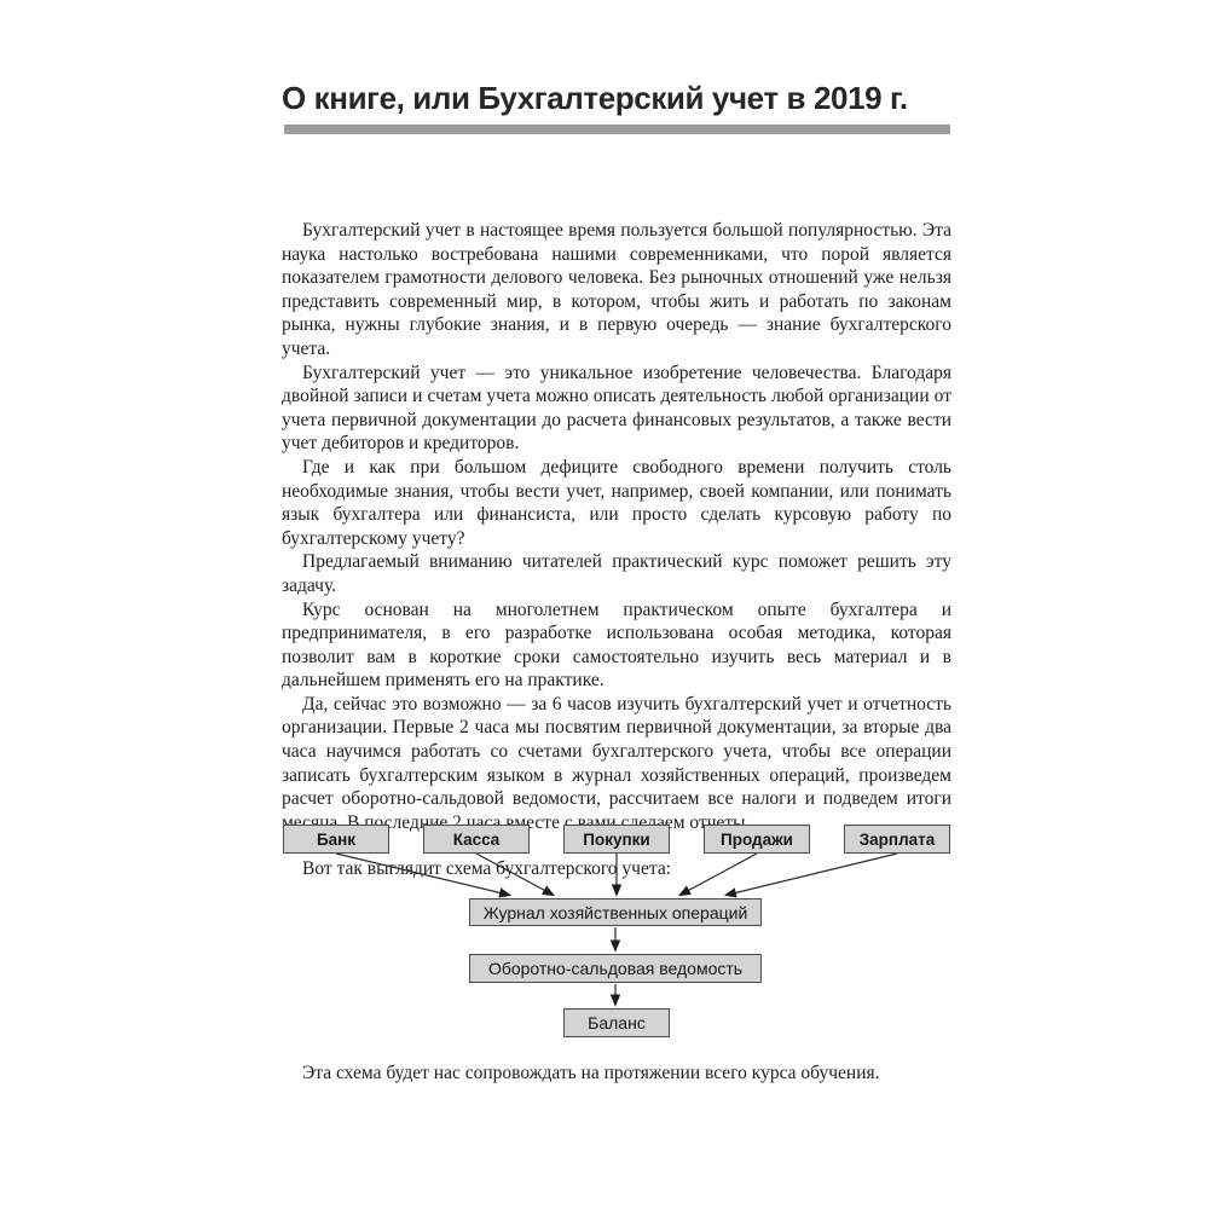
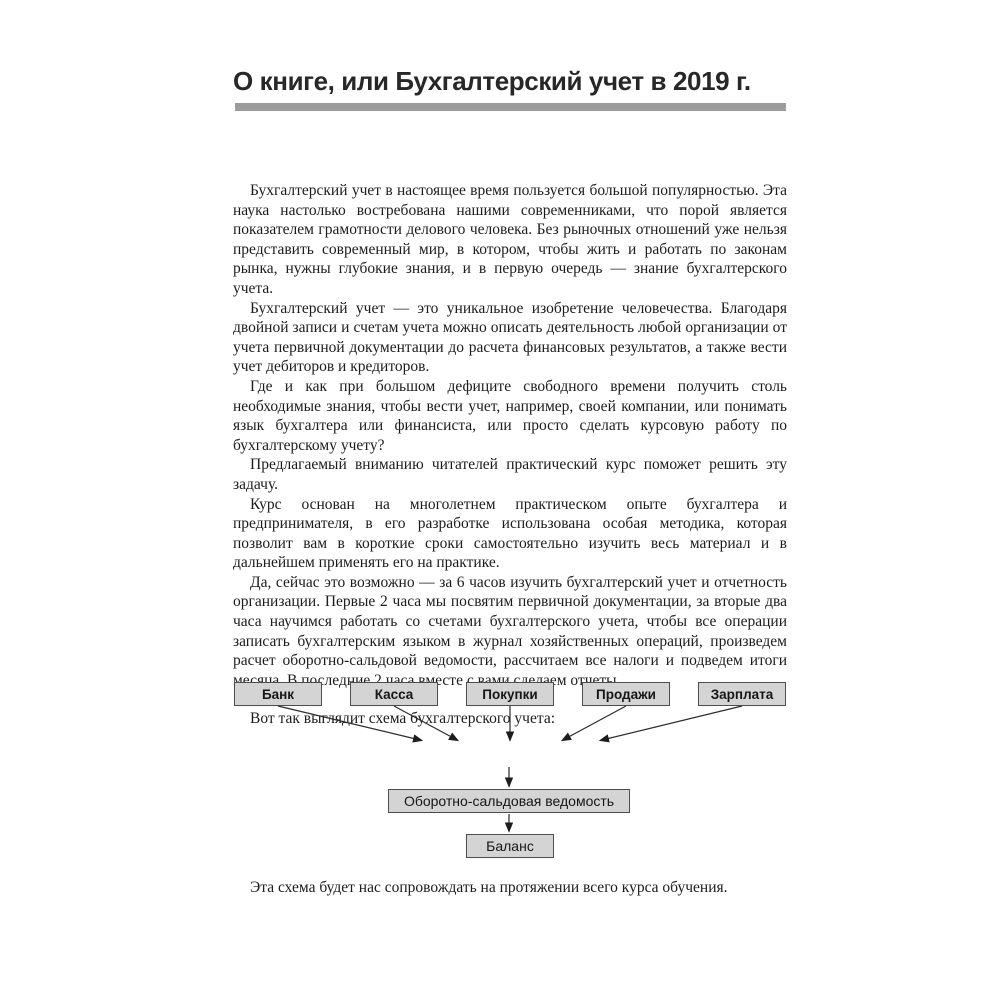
  О книге, или Бухгалтерский учет в 2019 г.
  Бухгалтерский учет в настоящее время пользуется большой популярностью. Эта наука настолько востребована нашими современниками, что порой является показателем грамотности делового человека. Без рыночных отношений уже нельзя представить современный мир, в котором, чтобы жить и работать по законам рынка, нужны глубокие знания, и в первую очередь — знание бухгалтерского учета.
  Бухгалтерский учет — это уникальное изобретение человечества. Благодаря двойной записи и счетам учета можно описать деятельность любой организации от учета первичной документации до расчета финансовых результатов, а также вести учет дебиторов и кредиторов.
  Где и как при большом дефиците свободного времени получить столь необходимые знания, чтобы вести учет, например, своей компании, или понимать язык бухгалтера или финансиста, или просто сделать курсовую работу по бухгалтерскому учету?
  Предлагаемый вниманию читателей практический курс поможет решить эту задачу.
  Курс основан на многолетнем практическом опыте бухгалтера и предпринимателя, в его разработке использована особая методика, которая позволит вам в короткие сроки самостоятельно изучить весь материал и в дальнейшем применять его на практике.
  Да, сейчас это возможно — за 6 часов изучить бухгалтерский учет и отчетность организации. Первые 2 часа мы посвятим первичной документации, за вторые два часа научимся работать со счетами бухгалтерского учета, чтобы все операции записать бухгалтерским языком в журнал хозяйственных операций, произведем расчет оборотно-сальдовой ведомости, рассчитаем все налоги и подведем итоги месяца. В последние 2 часа вместе с вами сделаем отчеты.
  Вот так выгядит схема бухгалтерского учета:
  Банк
  Касса
  Покупки
  Продажи
  Зарплата
- Журнал хозяйственных операций
  Оборотно-сальдовая ведомость
  Баланс
  Эта схема будет нас сопровождать на протяжении всего курса обучения.
